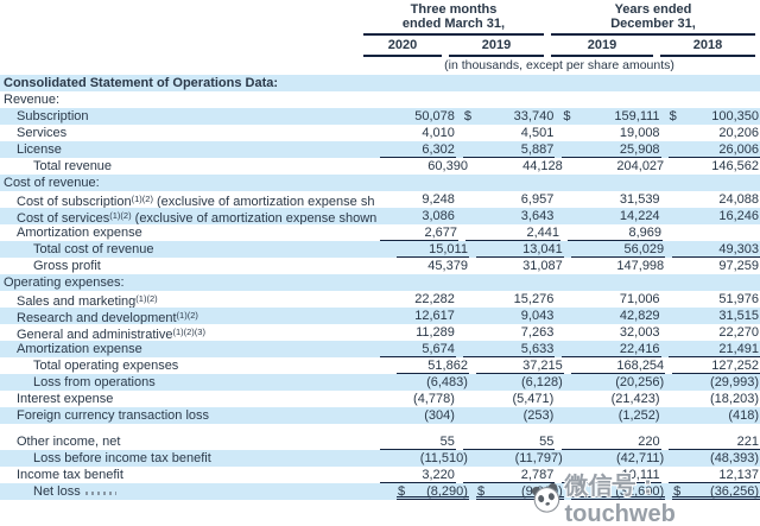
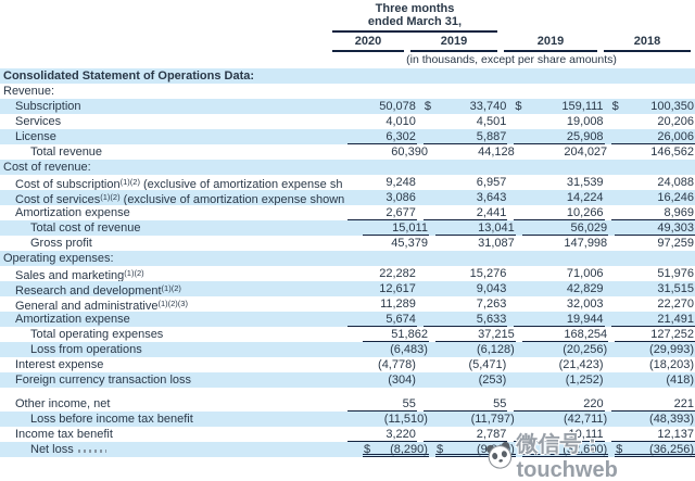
  Three months
  ended March 31,
- Years ended
- December 31,
  2020
  2019
  2019
  2018
  (in thousands, except per share amounts)
  Consolidated Statement of Operations Data:
  Revenue:
  Subscription
  50,078
  $
  33,740
  $
  159,111
  $
  100,350
  Services
  4,010
  4,501
  19,008
  20,206
  License
  6,302
  5,887
  25,908
  26,006
  Total revenue
  60,390
  44,128
  204,027
  146,562
  Cost of revenue:
  Cost of subscription(1)(2) (exclusive of amortization expense sh
  9,248
  6,957
  31,539
  24,088
  Cost of services(1)(2) (exclusive of amortization expense shown
  3,086
  3,643
  14,224
  16,246
  Amortization expense
  2,677
  2,441
+ 10,266
  8,969
  Total cost of revenue
  15,011
  13,041
  56,029
  49,303
  Gross profit
  45,379
  31,087
  147,998
  97,259
  Operating expenses:
  Sales and marketing(1)(2)
  22,282
  15,276
  71,006
  51,976
  Research and development(1)(2)
  12,617
  9,043
  42,829
  31,515
  General and administrative(1)(2)(3)
  11,289
  7,263
  32,003
  22,270
  Amortization expense
  5,674
  5,633
- 22,416
+ 19,944
  21,491
  Total operating expenses
  51,862
  37,215
  168,254
  127,252
  Loss from operations
  (6,483)
  (6,128)
  (20,256)
  (29,993)
  Interest expense
  (4,778)
  (5,471)
  (21,423)
  (18,203)
  Foreign currency transaction loss
  (304)
  (253)
  (1,252)
  (418)
  Other income, net
  55
  55
  220
  221
  Loss before income tax benefit
  (11,510)
  (11,797)
  (42,711)
  (48,393)
  Income tax benefit
  3,220
  2,787
  10,111
  12,137
  Net loss
  $
  (8,290)
  $
  $
  (32,600)
  $
  (36,256)
  微信号：touchweb
